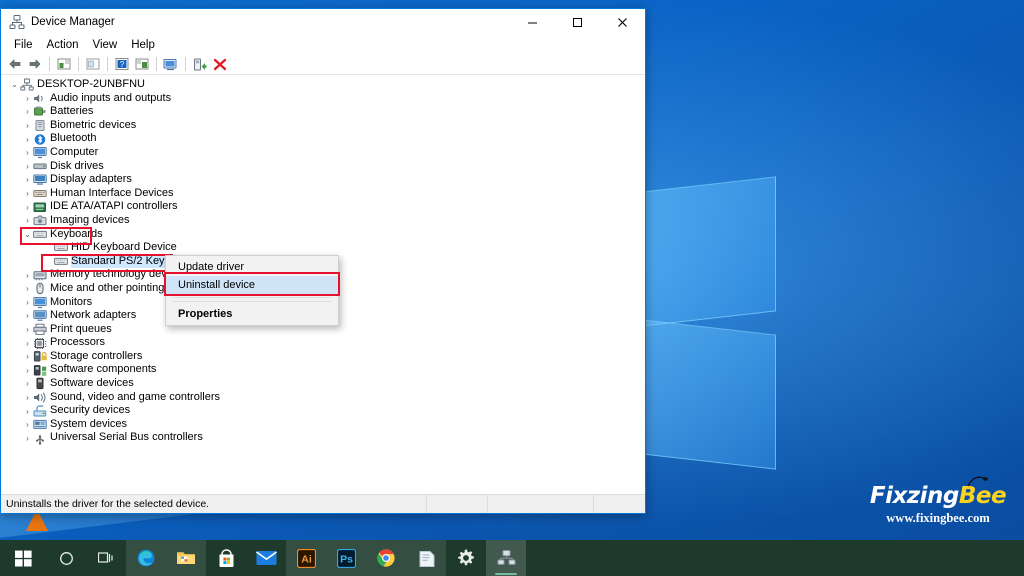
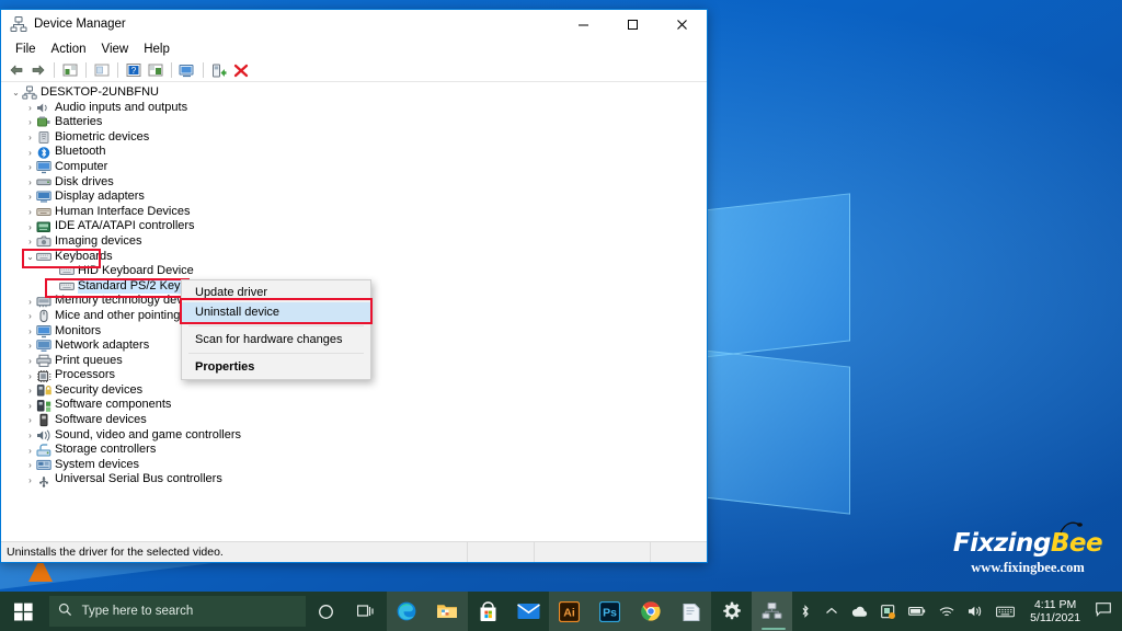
  FixzingBee
  www.fixingbee.com
  Device Manager
  File
  Action
  View
  Help
  ?
  ⌄
  DESKTOP-2UNBFNU
  ›
  Audio inputs and outputs
  ›
  Batteries
  ›
  Biometric devices
  ›
  Bluetooth
  ›
  Computer
  ›
  Disk drives
  ›
  Display adapters
  ›
  Human Interface Devices
  ›
  IDE ATA/ATAPI controllers
  ›
  Imaging devices
  ⌄
  Keyboards
  HID Keyboard Device
  Standard PS/2 Key
  ›
  Memory technology de
  ›
  Mice and other pointing
  ›
  Monitors
  ›
  Network adapters
  ›
  Print queues
  ›
  Processors
  ›
- Storage controllers
+ Security devices
  ›
  Software components
  ›
  Software devices
  ›
  Sound, video and game controllers
  ›
- Security devices
+ Storage controllers
  ›
  System devices
  ›
  Universal Serial Bus controllers
- Uninstalls the driver for the selected device.
+ Uninstalls the driver for the selected video.
  Update driver
  Uninstall device
+ Scan for hardware changes
  Properties
+ Type here to search
  Ai
  Ps
+ 4:11 PM
+ 5/11/2021
